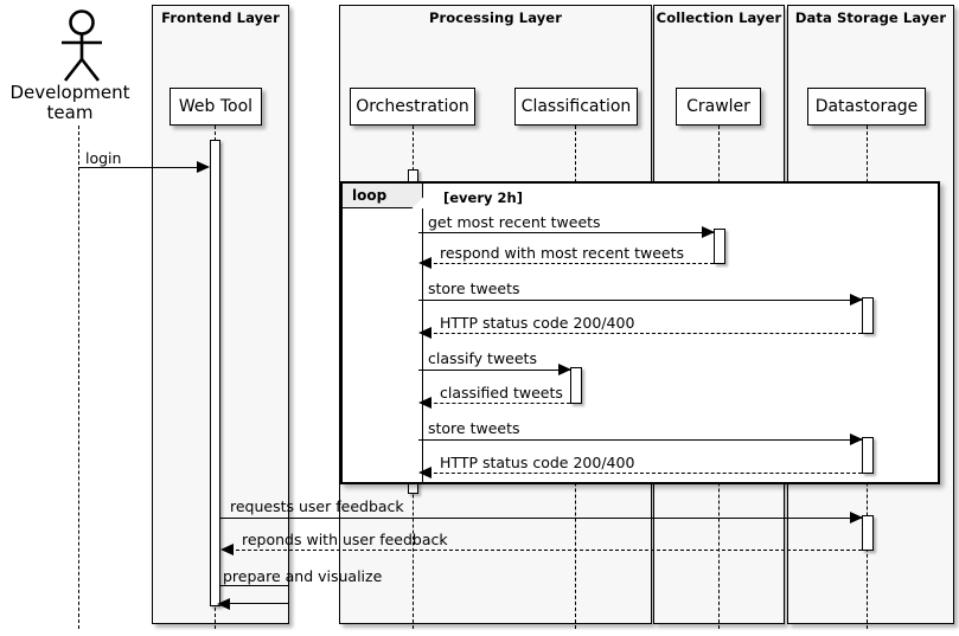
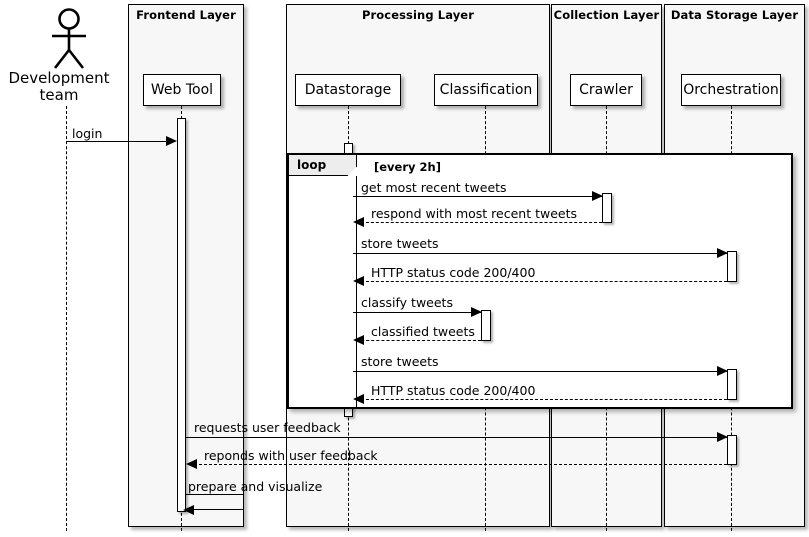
  Frontend Layer
  Processing Layer
  Collection Layer
  Data Storage Layer
  Development
  team
  Web Tool
- Orchestration
+ Datastorage
  Classification
  Crawler
- Datastorage
+ Orchestration
  login
  loop
  [every 2h]
  get most recent tweets
  respond with most recent tweets
  store tweets
  HTTP status code 200/400
  classify tweets
  classified tweets
  store tweets
  HTTP status code 200/400
  requests user feedback
  reponds with user feedback
  prepare and visualize
